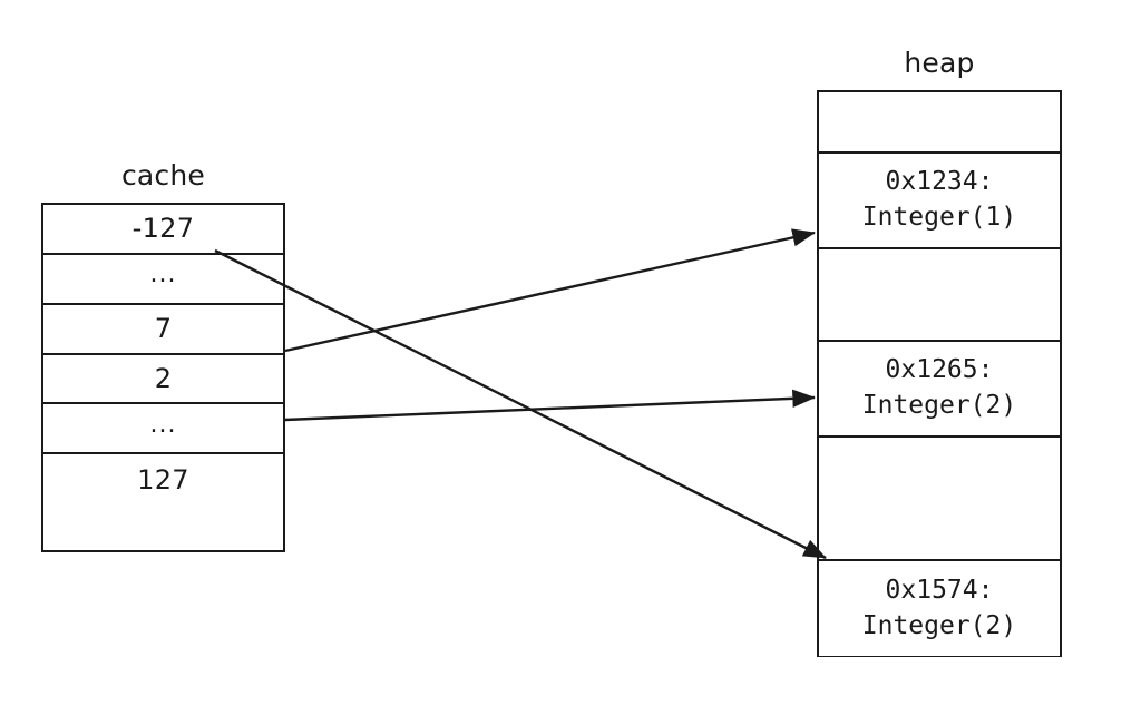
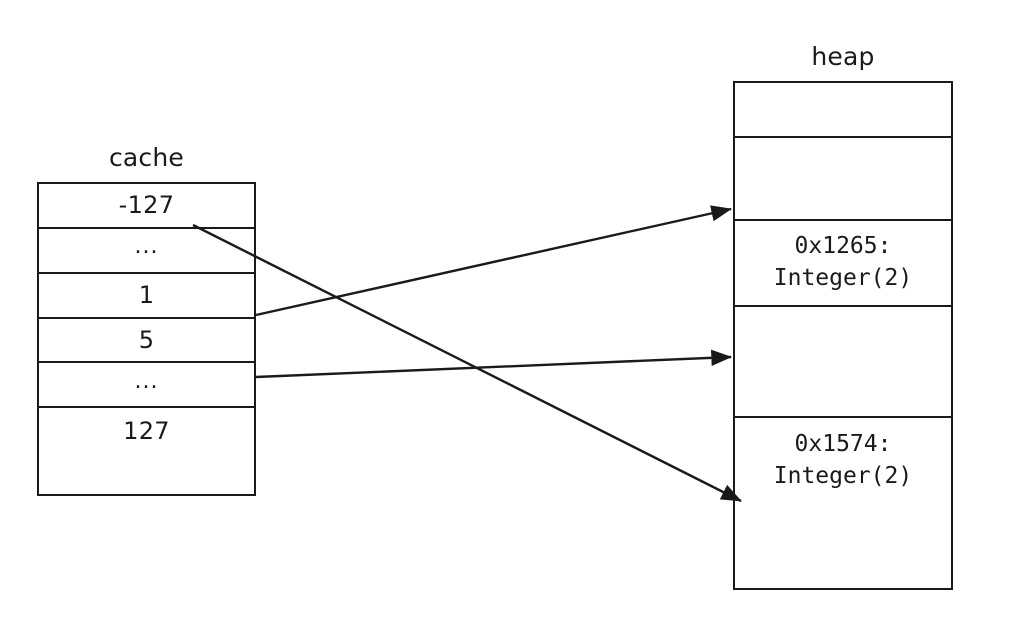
  cache
  heap
  -127
  ...
- 7
+ 1
- 2
+ 5
  ...
  127
- 0x1234:
- Integer(1)
  0x1265:
  Integer(2)
  0x1574:
  Integer(2)
